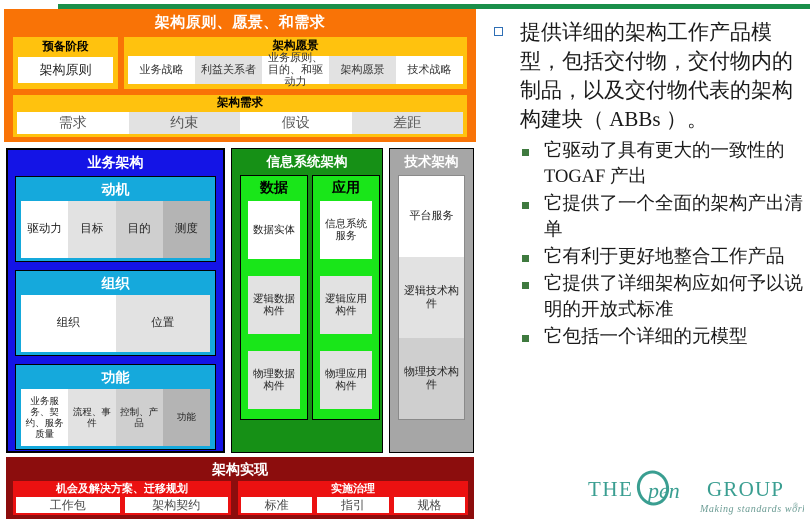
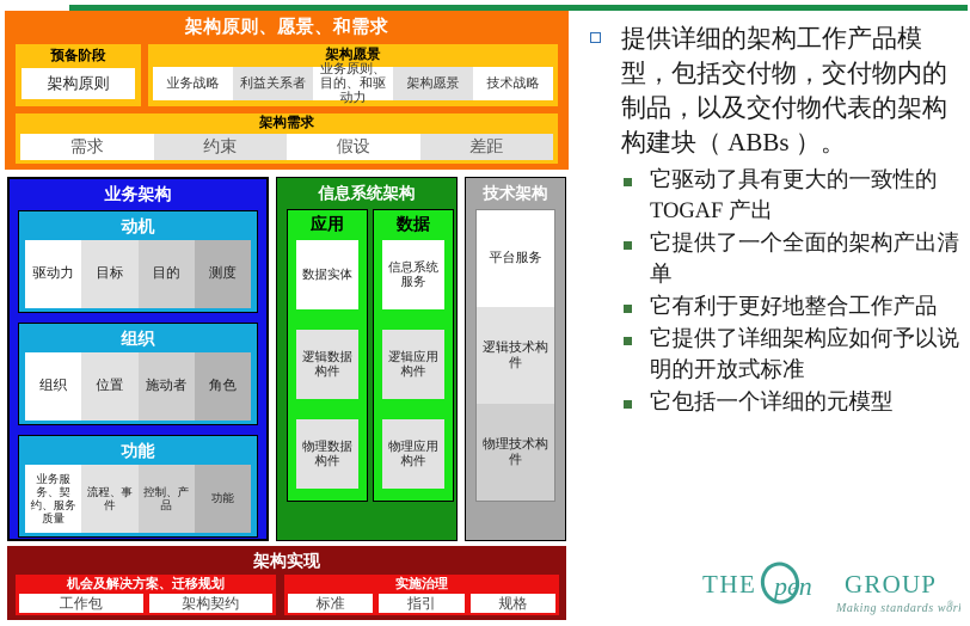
  架构原则、愿景、和需求
  预备阶段
  架构原则
  架构愿景
  业务战略
  利益关系者
  业务原则、目的、和驱动力
  架构愿景
  技术战略
  架构需求
  需求
  约束
  假设
  差距
  业务架构
  动机
  驱动力
  目标
  目的
  测度
  组织
  组织
  位置
+ 施动者
+ 角色
  功能
  业务服务、契约、服务质量
  流程、事件
  控制、产品
  功能
  信息系统架构
- 数据
+ 应用
  数据实体
  逻辑数据构件
  物理数据构件
- 应用
+ 数据
  信息系统服务
  逻辑应用构件
  物理应用构件
  技术架构
  平台服务
  逻辑技术构件
  物理技术构件
  架构实现
  机会及解决方案、迁移规划
  工作包
  架构契约
  实施治理
  标准
  指引
  规格
  提供详细的架构工作产品模型，包括交付物，交付物内的制品，以及交付物代表的架构构建块（ ABBs ）。
  它驱动了具有更大的一致性的TOGAF 产出
  它提供了一个全面的架构产出清单
  它有利于更好地整合工作产品
  它提供了详细架构应如何予以说明的开放式标准
  它包括一个详细的元模型
  THE
  pen
  GROUP
  Making standards wor
  ®
